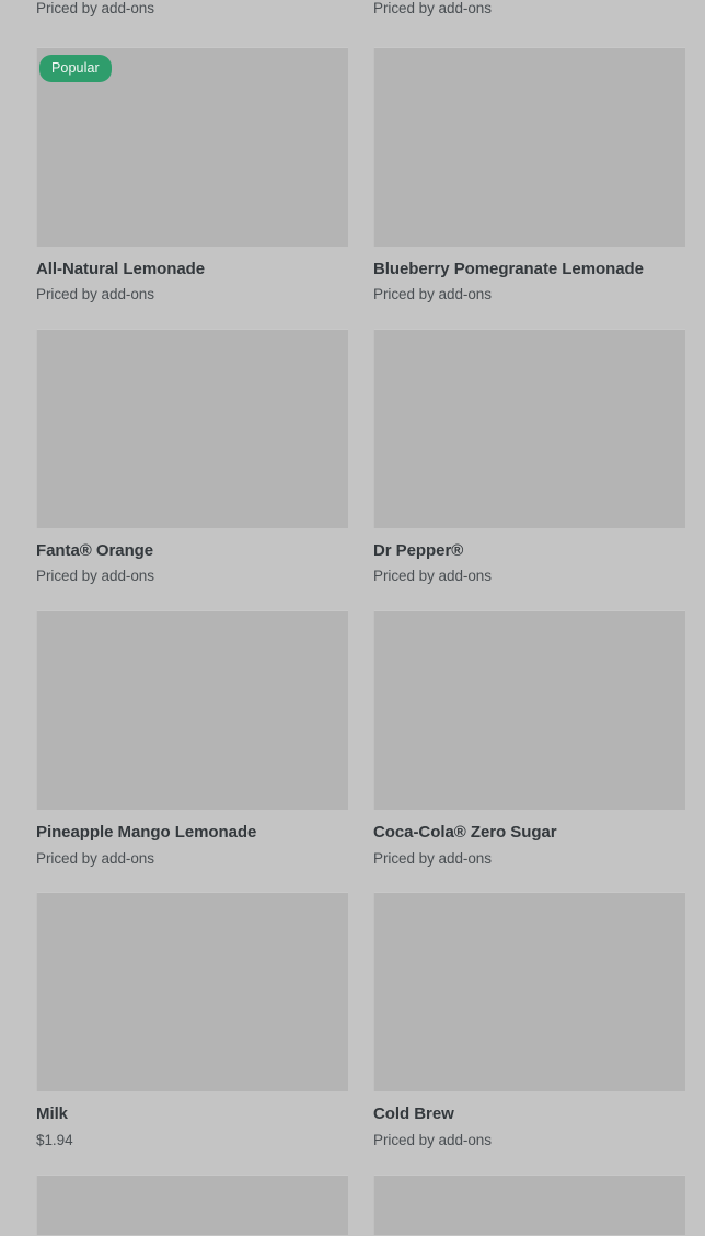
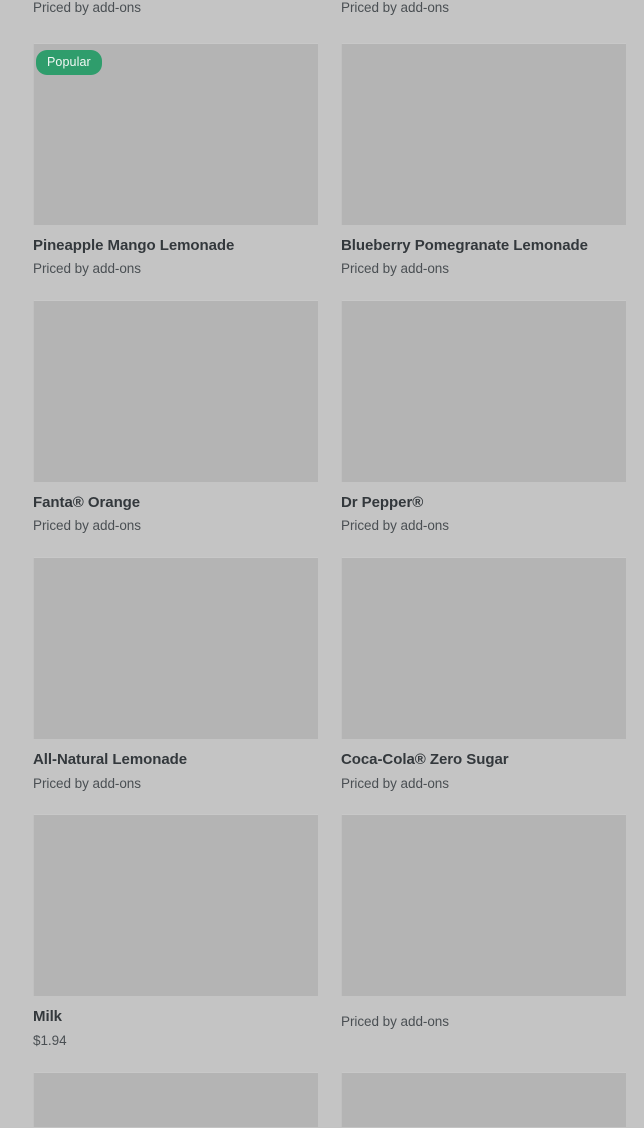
  Priced by add-ons
  Priced by add-ons
  Popular
- All-Natural Lemonade
+ Pineapple Mango Lemonade
  Priced by add-ons
  Blueberry Pomegranate Lemonade
  Priced by add-ons
  Fanta® Orange
  Priced by add-ons
  Dr Pepper®
  Priced by add-ons
- Pineapple Mango Lemonade
+ All-Natural Lemonade
  Priced by add-ons
  Coca-Cola® Zero Sugar
  Priced by add-ons
  Milk
  $1.94
- Cold Brew
  Priced by add-ons
